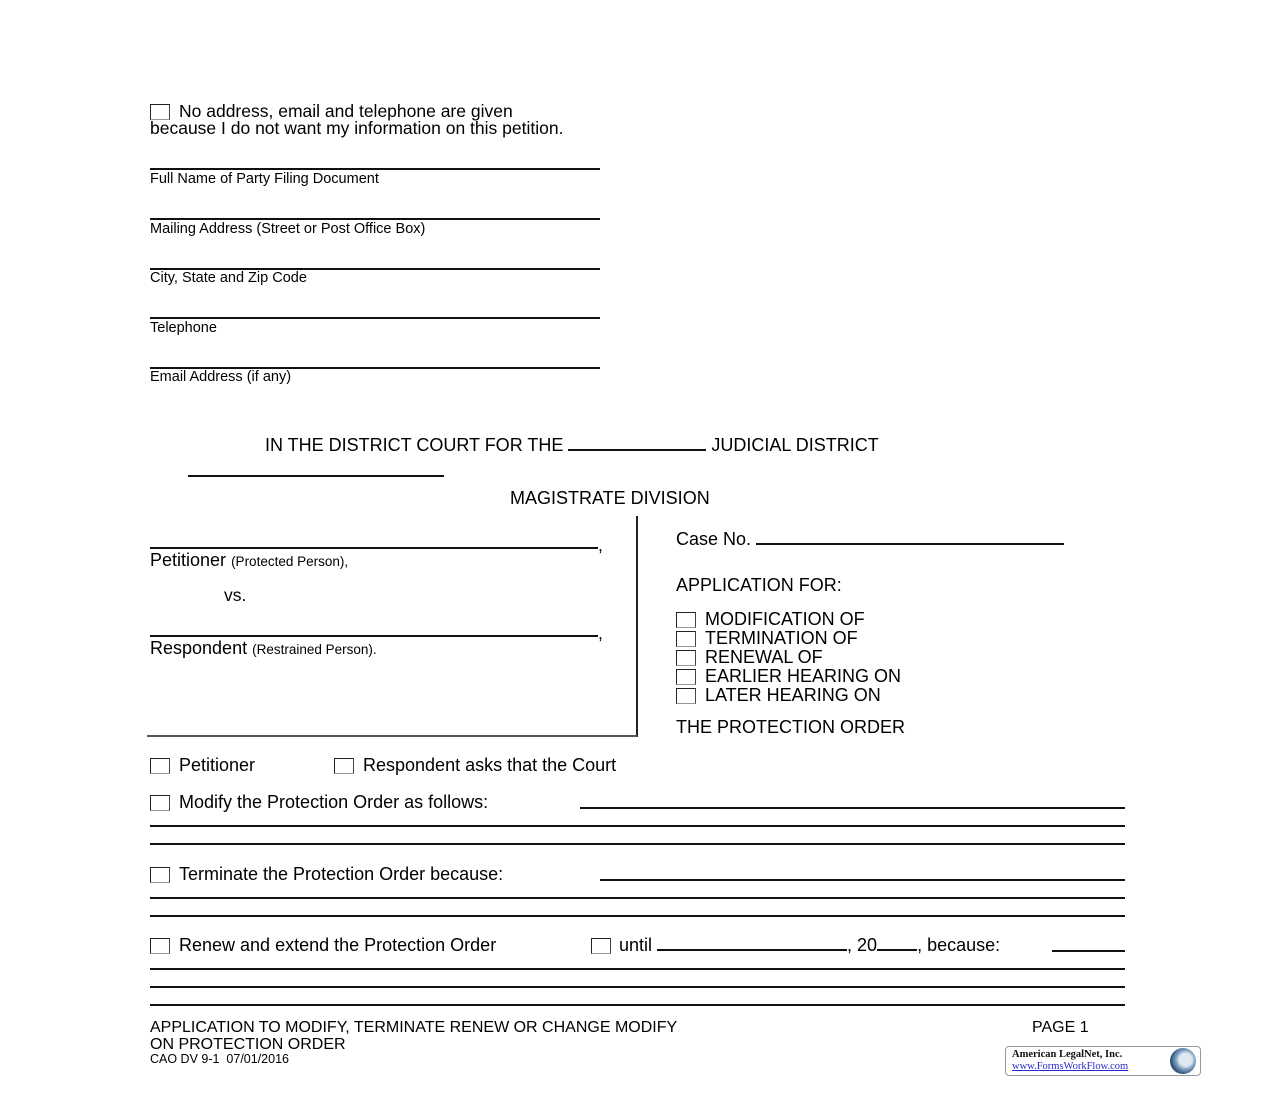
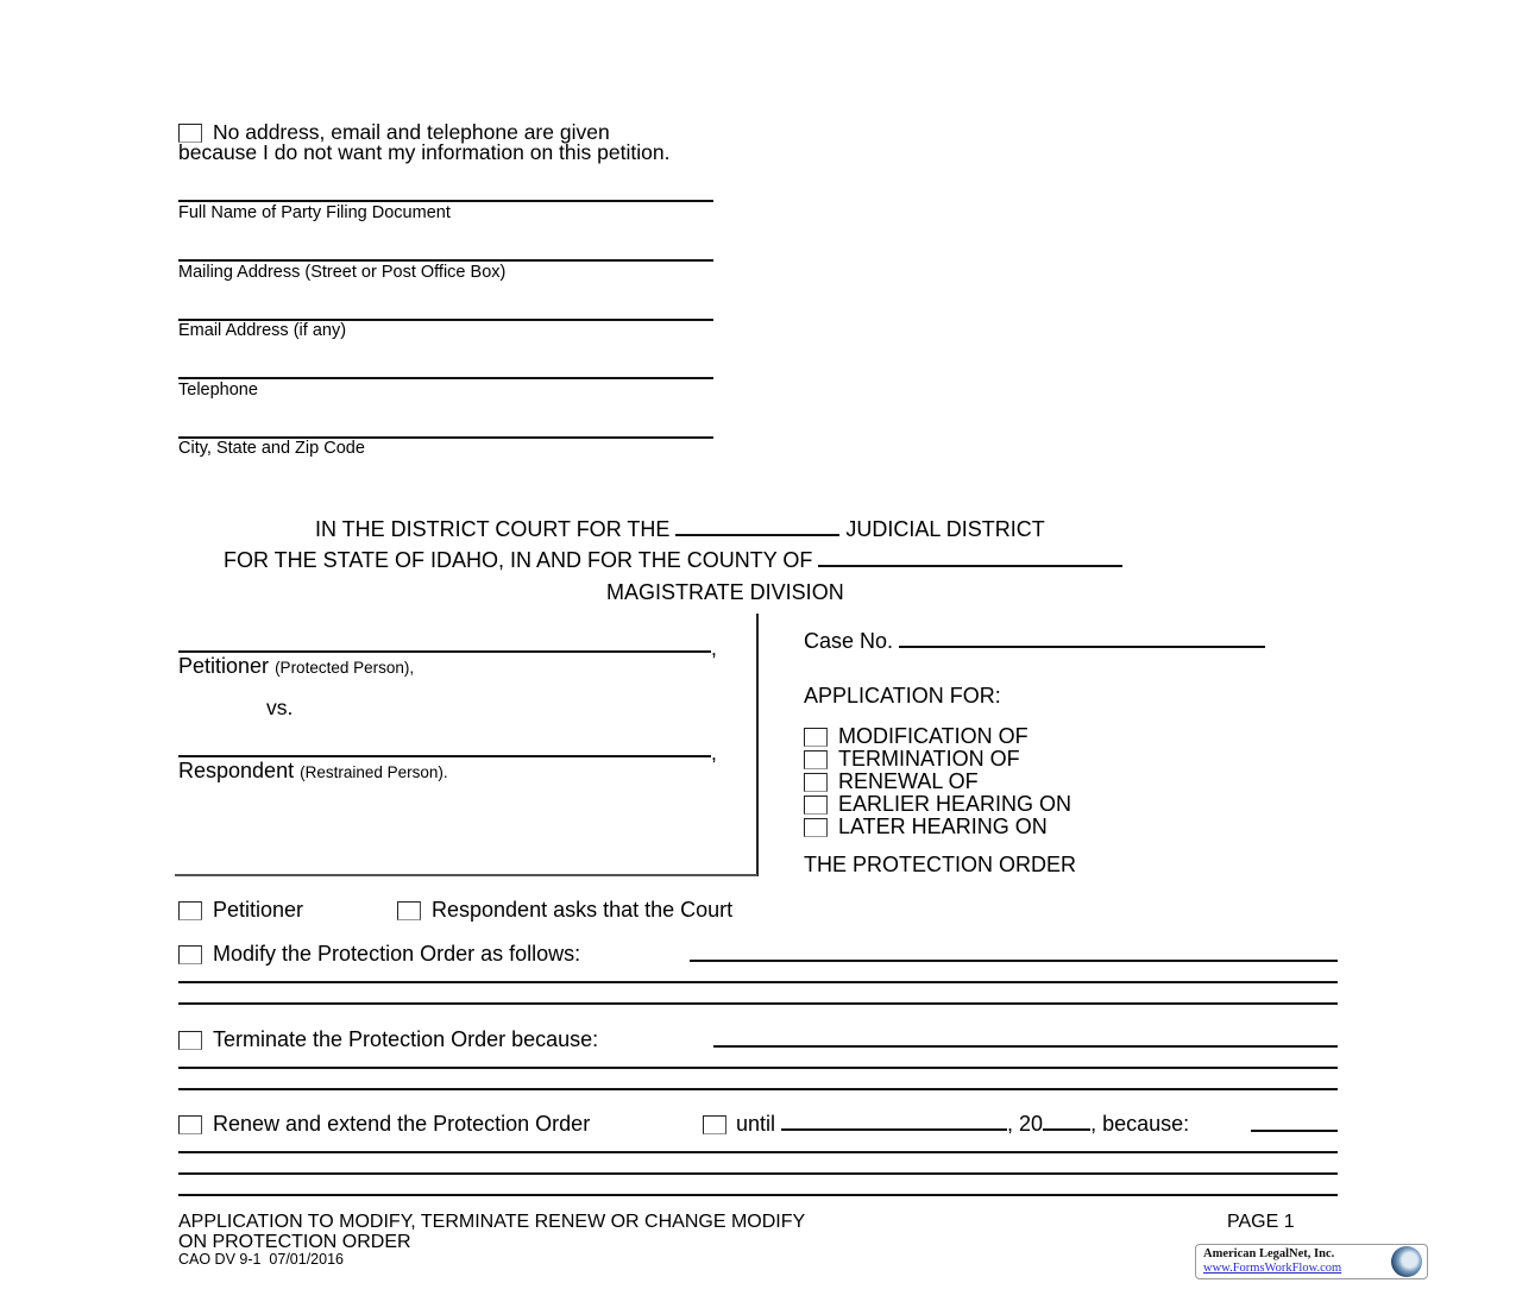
  No address, email and telephone are given
  because I do not want my information on this petition.
  Full Name of Party Filing Document
  Mailing Address (Street or Post Office Box)
- City, State and Zip Code
+ Email Address (if any)
  Telephone
- Email Address (if any)
+ City, State and Zip Code
  IN THE DISTRICT COURT FOR THE JUDICIAL DISTRICT
+ FOR THE STATE OF IDAHO, IN AND FOR THE COUNTY OF
  MAGISTRATE DIVISION
  ,
  Petitioner (Protected Person),
  vs.
  ,
  Respondent (Restrained Person).
  Case No.
  APPLICATION FOR:
  MODIFICATION OF
  TERMINATION OF
  RENEWAL OF
  EARLIER HEARING ON
  LATER HEARING ON
  THE PROTECTION ORDER
  Petitioner
  Respondent asks that the Court
  Modify the Protection Order as follows:
  Terminate the Protection Order because:
  Renew and extend the Protection Order
  until , 20 , because:
  APPLICATION TO MODIFY, TERMINATE RENEW OR CHANGE MODIFY
  ON PROTECTION ORDER
  CAO DV 9-1 07/01/2016
  PAGE 1
  American LegalNet, Inc.
  www.FormsWorkFlow.com
